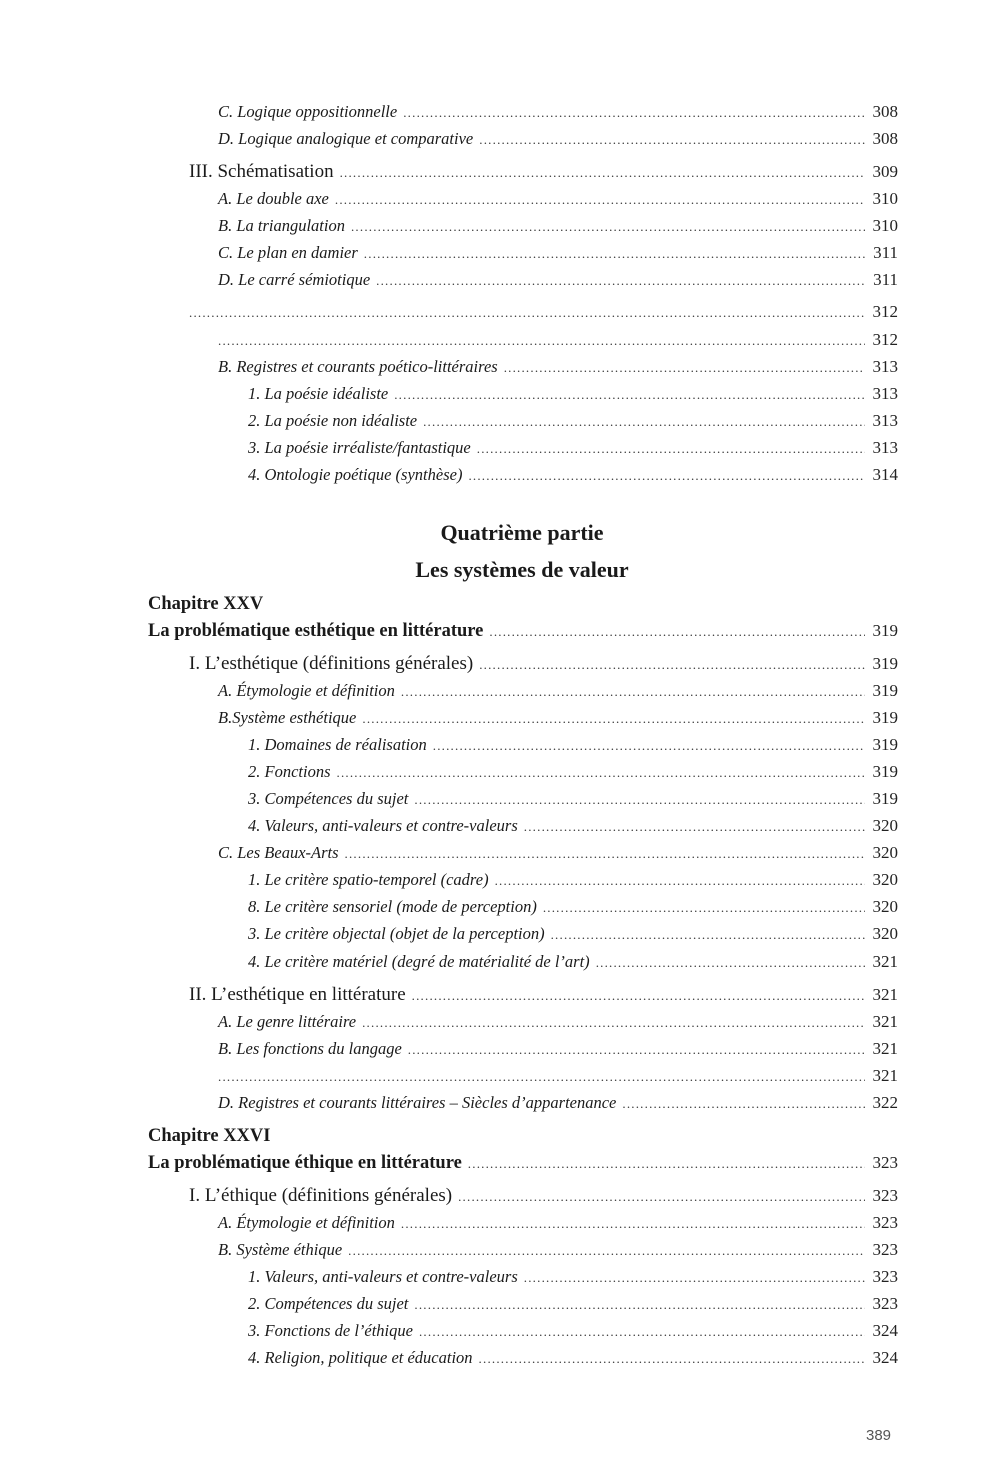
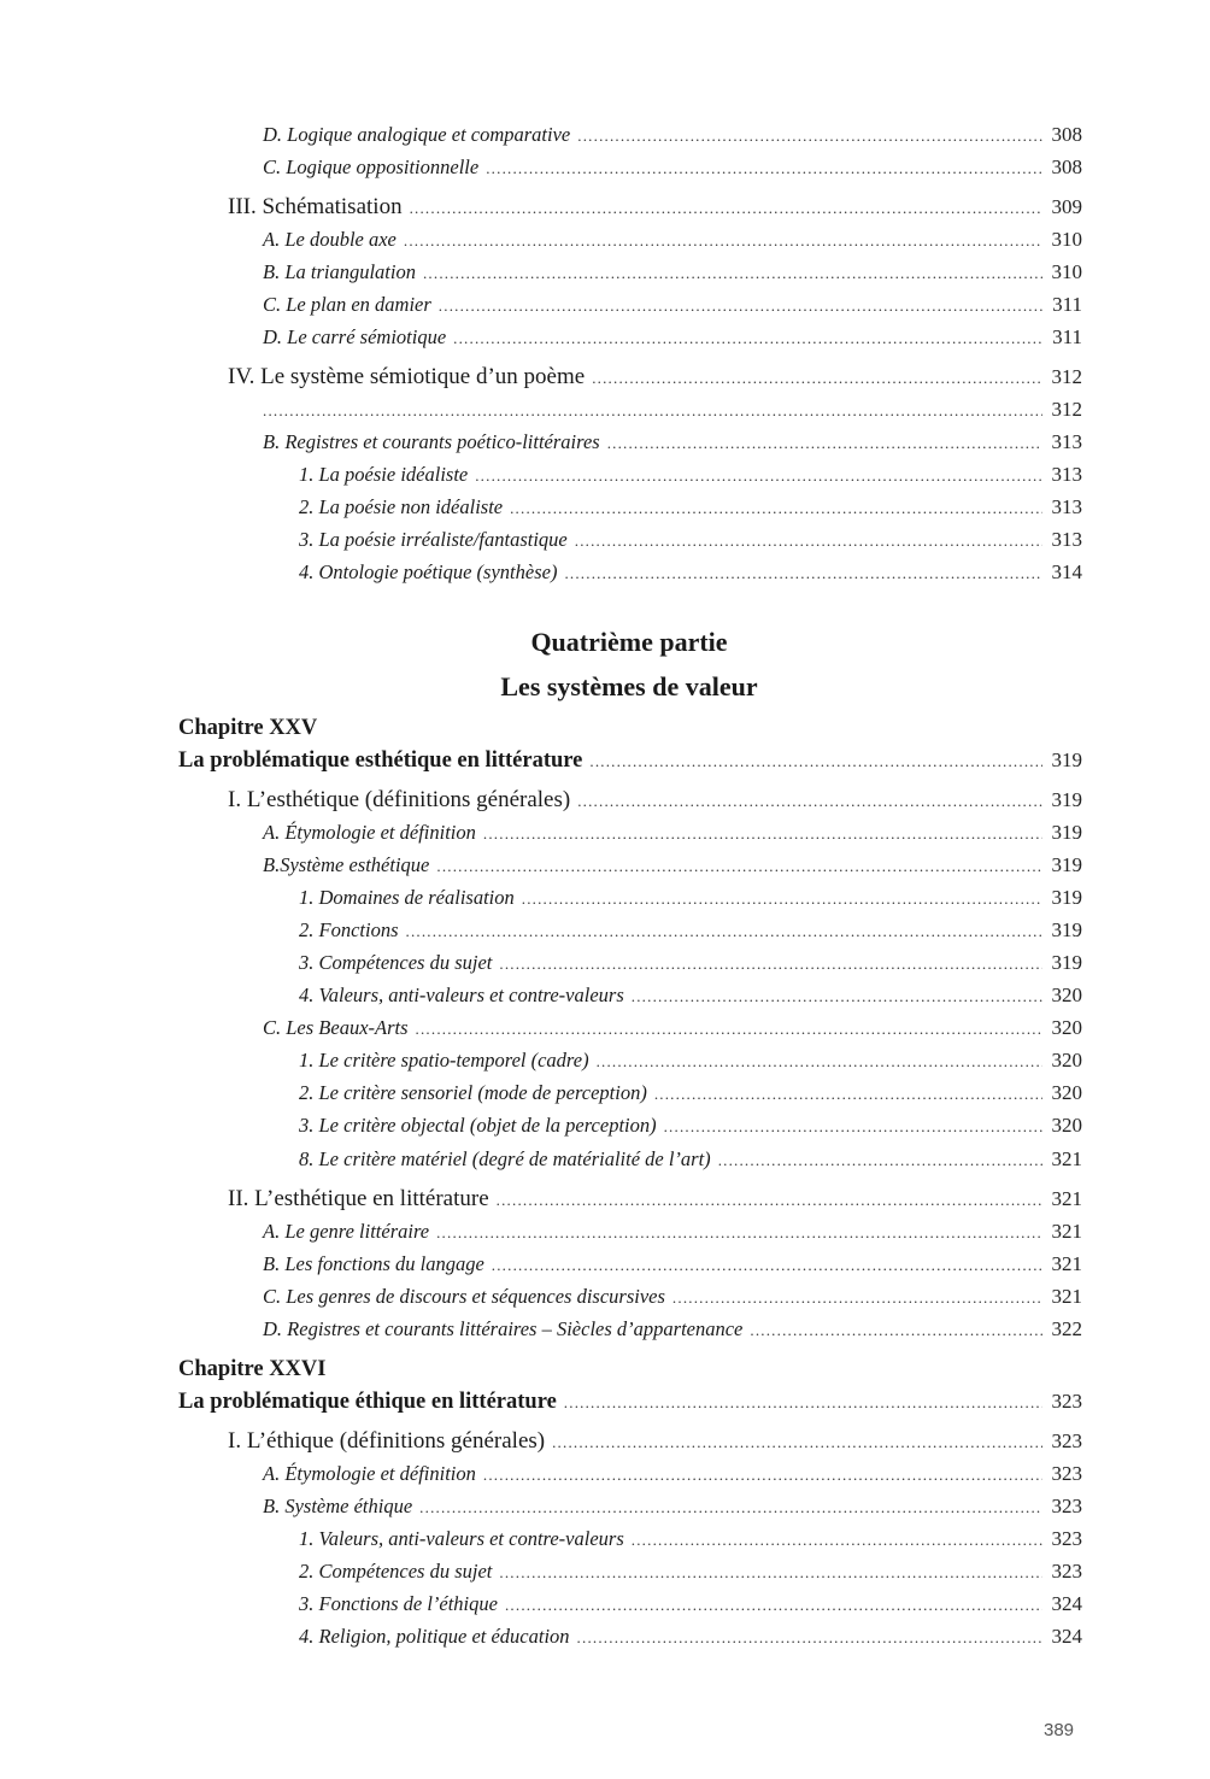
- C. Logique oppositionnelle
+ D. Logique analogique et comparative
  308
- D. Logique analogique et comparative
+ C. Logique oppositionnelle
  308
  III. Schématisation
  309
  A. Le double axe
  310
  B. La triangulation
  310
  C. Le plan en damier
  311
  D. Le carré sémiotique
  311
+ IV. Le système sémiotique d’un poème
  312
  312
  B. Registres et courants poético-littéraires
  313
  1. La poésie idéaliste
  313
  2. La poésie non idéaliste
  313
  3. La poésie irréaliste/fantastique
  313
  4. Ontologie poétique (synthèse)
  314
  Quatrième partie
  Les systèmes de valeur
  Chapitre XXV
  La problématique esthétique en littérature
  319
  I. L’esthétique (définitions générales)
  319
  A. Étymologie et définition
  319
  B.Système esthétique
  319
  1. Domaines de réalisation
  319
  2. Fonctions
  319
  3. Compétences du sujet
  319
  4. Valeurs, anti-valeurs et contre-valeurs
  320
  C. Les Beaux-Arts
  320
  1. Le critère spatio-temporel (cadre)
  320
- 8. Le critère sensoriel (mode de perception)
+ 2. Le critère sensoriel (mode de perception)
  320
  3. Le critère objectal (objet de la perception)
  320
- 4. Le critère matériel (degré de matérialité de l’art)
+ 8. Le critère matériel (degré de matérialité de l’art)
  321
  II. L’esthétique en littérature
  321
  A. Le genre littéraire
  321
  B. Les fonctions du langage
  321
+ C. Les genres de discours et séquences discursives
  321
  D. Registres et courants littéraires – Siècles d’appartenance
  322
  Chapitre XXVI
  La problématique éthique en littérature
  323
  I. L’éthique (définitions générales)
  323
  A. Étymologie et définition
  323
  B. Système éthique
  323
  1. Valeurs, anti-valeurs et contre-valeurs
  323
  2. Compétences du sujet
  323
  3. Fonctions de l’éthique
  324
  4. Religion, politique et éducation
  324
  389
